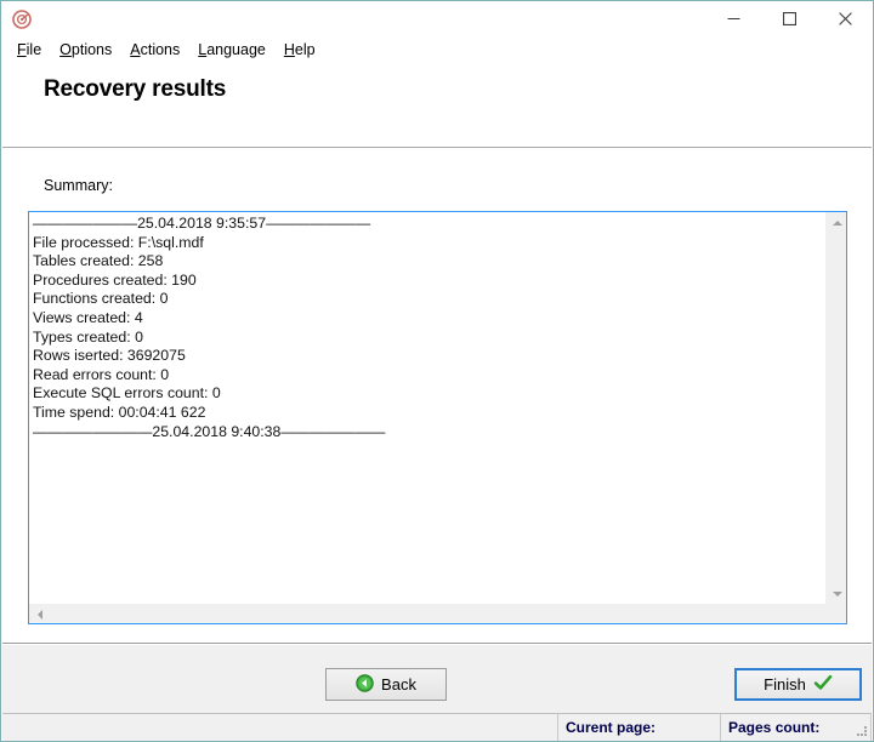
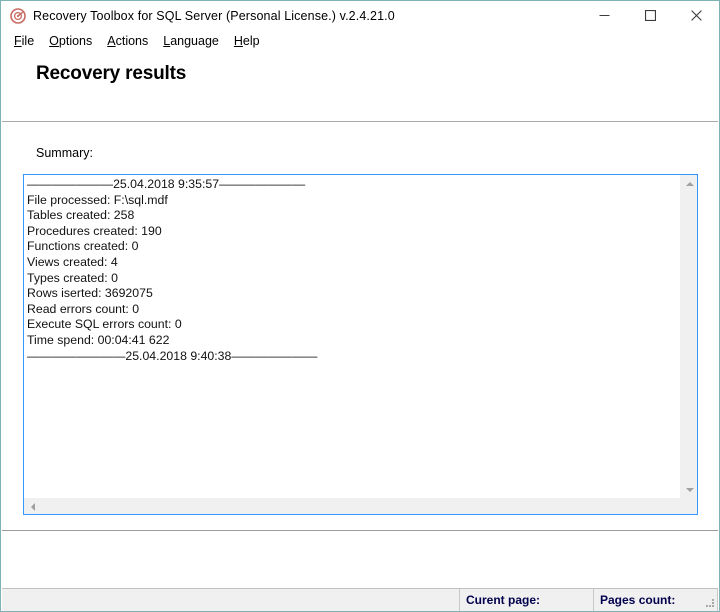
+ Recovery Toolbox for SQL Server (Personal License.) v.2.4.21.0
  File
  Options
  Actions
  Language
  Help
  Recovery results
  Summary:
  ———————25.04.2018 9:35:57———————
  File processed: F:\sql.mdf
  Tables created: 258
  Procedures created: 190
  Functions created: 0
  Views created: 4
  Types created: 0
  Rows iserted: 3692075
  Read errors count: 0
  Execute SQL errors count: 0
  Time spend: 00:04:41 622
  ————————25.04.2018 9:40:38———————
- Back
- Finish
  Curent page:
  Pages count:
